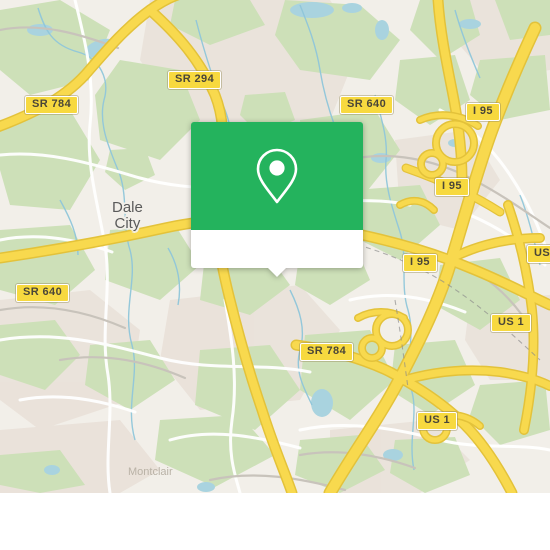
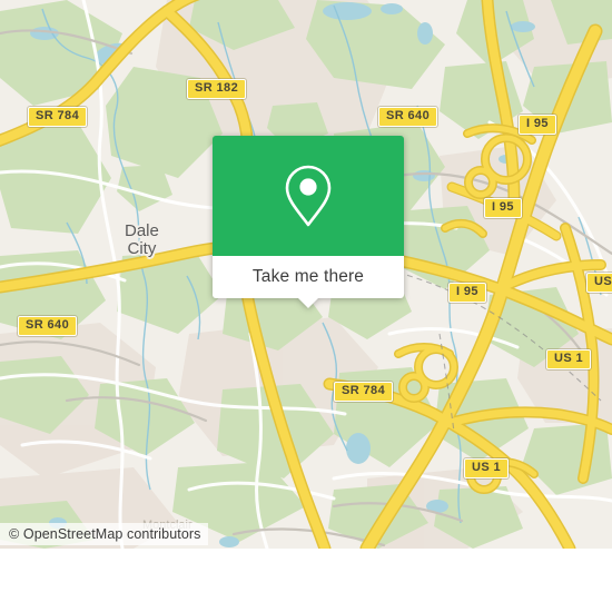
  Dale
  City
  Montclair
  SR 784
- SR 294
+ SR 182
  SR 640
  I 95
  I 95
  I 95
  SR 640
  US
  US 1
  SR 784
  US 1
+ © OpenStreetMap contributors
+ Take me there
